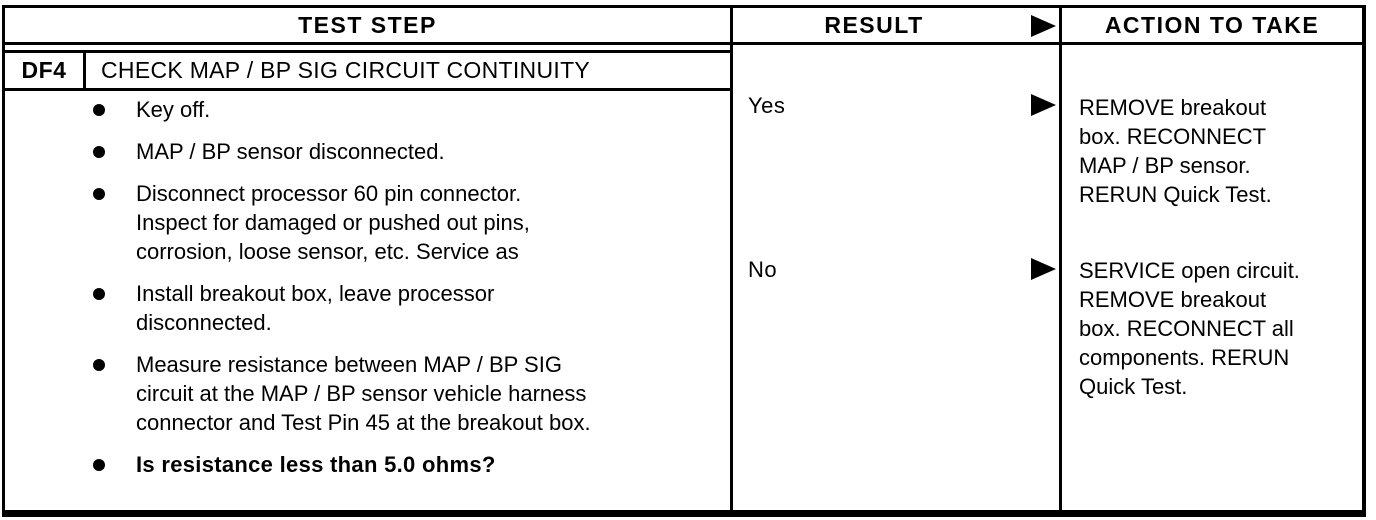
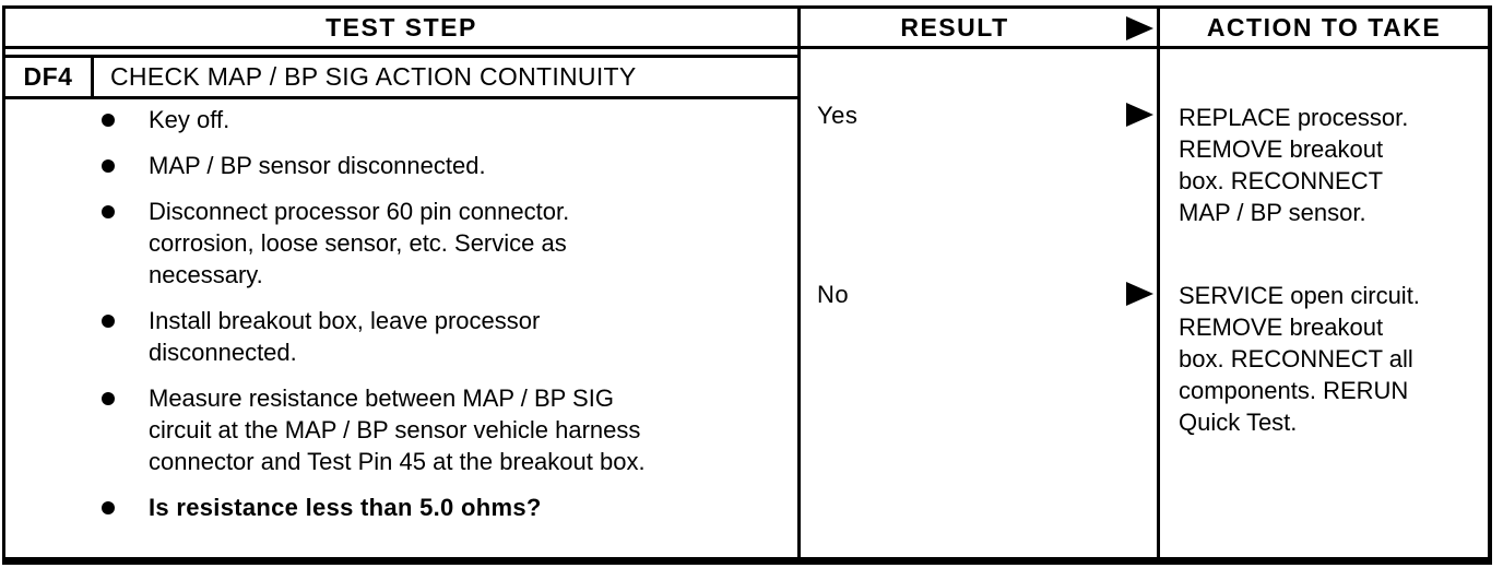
  TEST STEP
  DF4
- CHECK MAP / BP SIG CIRCUIT CONTINUITY
+ CHECK MAP / BP SIG ACTION CONTINUITY
  Key off.
  MAP / BP sensor disconnected.
  Disconnect processor 60 pin connector.
- Inspect for damaged or pushed out pins,
  corrosion, loose sensor, etc. Service as
+ necessary.
  Install breakout box, leave processor
  disconnected.
  Measure resistance between MAP / BP SIG
  circuit at the MAP / BP sensor vehicle harness
  connector and Test Pin 45 at the breakout box.
  Is resistance less than 5.0 ohms?
  RESULT
  Yes
  No
  ACTION TO TAKE
+ REPLACE processor.
  REMOVE breakout
  box. RECONNECT
  MAP / BP sensor.
- RERUN Quick Test.
  SERVICE open circuit.
  REMOVE breakout
  box. RECONNECT all
  components. RERUN
  Quick Test.
